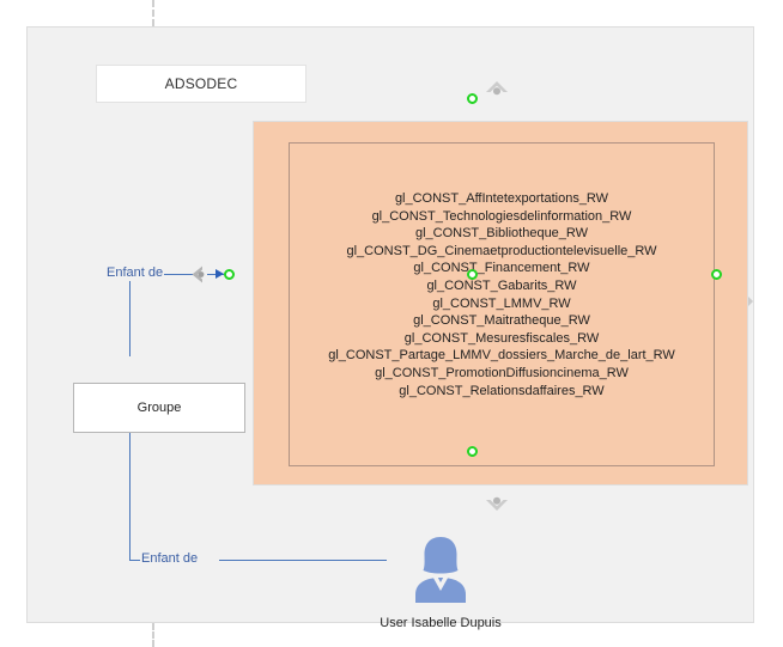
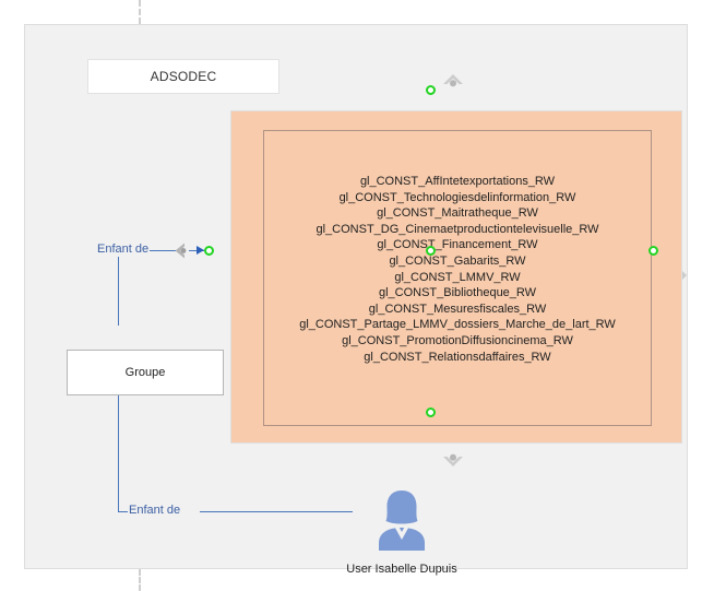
  ADSODEC
  gl_CONST_AffIntetexportations_RW
  gl_CONST_Technologiesdelinformation_RW
- gl_CONST_Bibliotheque_RW
+ gl_CONST_Maitratheque_RW
  gl_CONST_DG_Cinemaetproductiontelevisuelle_RW
  gl_CONS_Financement_RW
  gl_CONST_Gabarits_RW
  gl_CONST_LMMV_RW
- gl_CONST_Maitratheque_RW
+ gl_CONST_Bibliotheque_RW
  gl_CONST_Mesuresfiscales_RW
  gl_CONST_Partage_LMMV_dossiers_Marche_de_lart_RW
  gl_CONST_PromotionDiffusioncinema_RW
  gl_CONST_Relationsdaffaires_RW
  Enfant de
  Groupe
  Enfant de
  User Isabelle Dupuis
